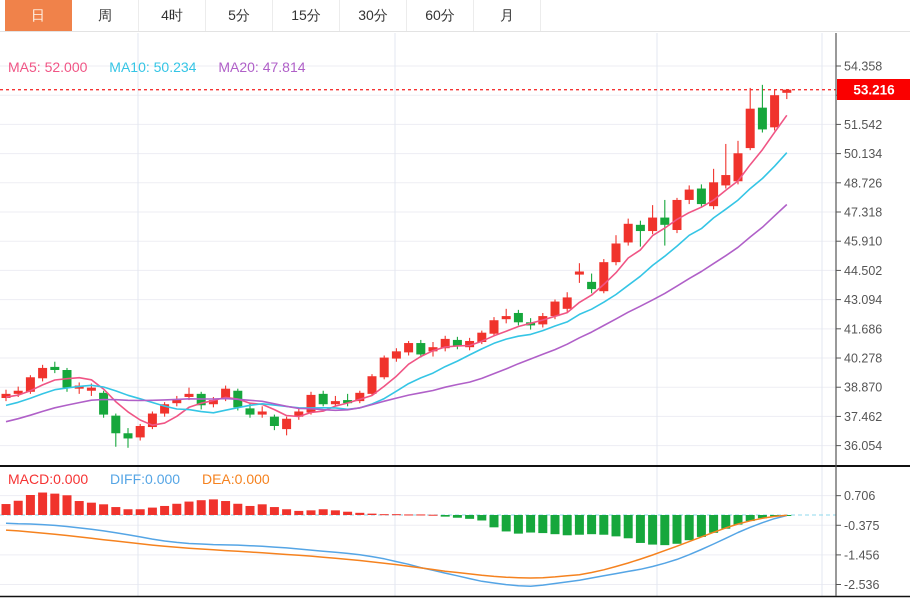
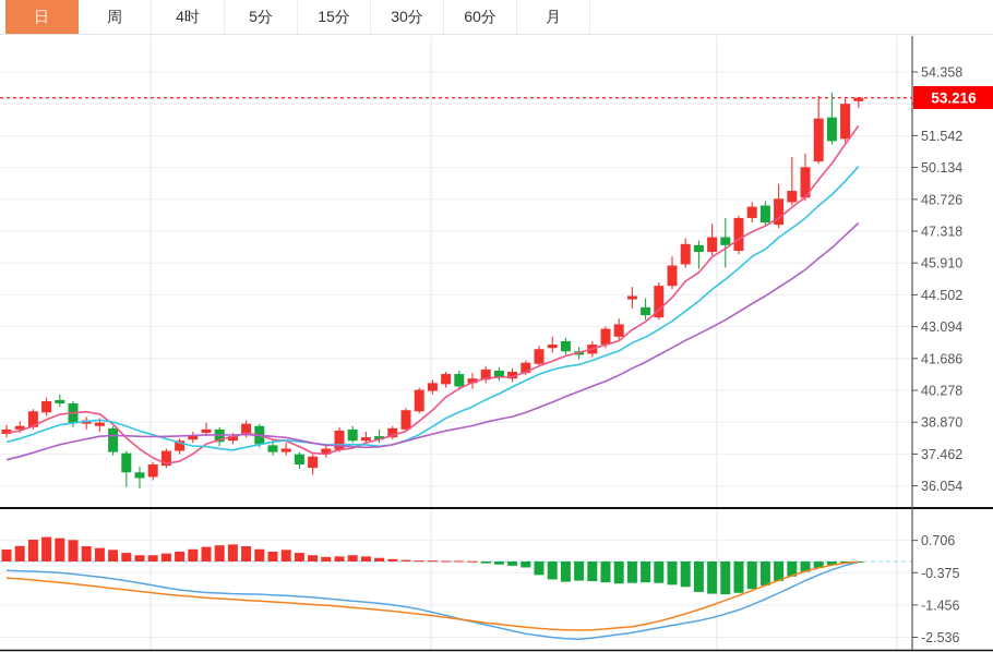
  日
  周
  4时
  5分
  15分
  30分
  60分
  月
  54.358
  51.542
  50.134
  48.726
  47.318
  45.910
  44.502
  43.094
  41.686
  40.278
  38.870
  37.462
  36.054
  0.706
  -0.375
  -1.456
  -2.536
  53.216
- MA5: 52.000 MA10: 50.234 MA20: 47.814
- MACD:0.000 DIFF:0.000 DEA:0.000
